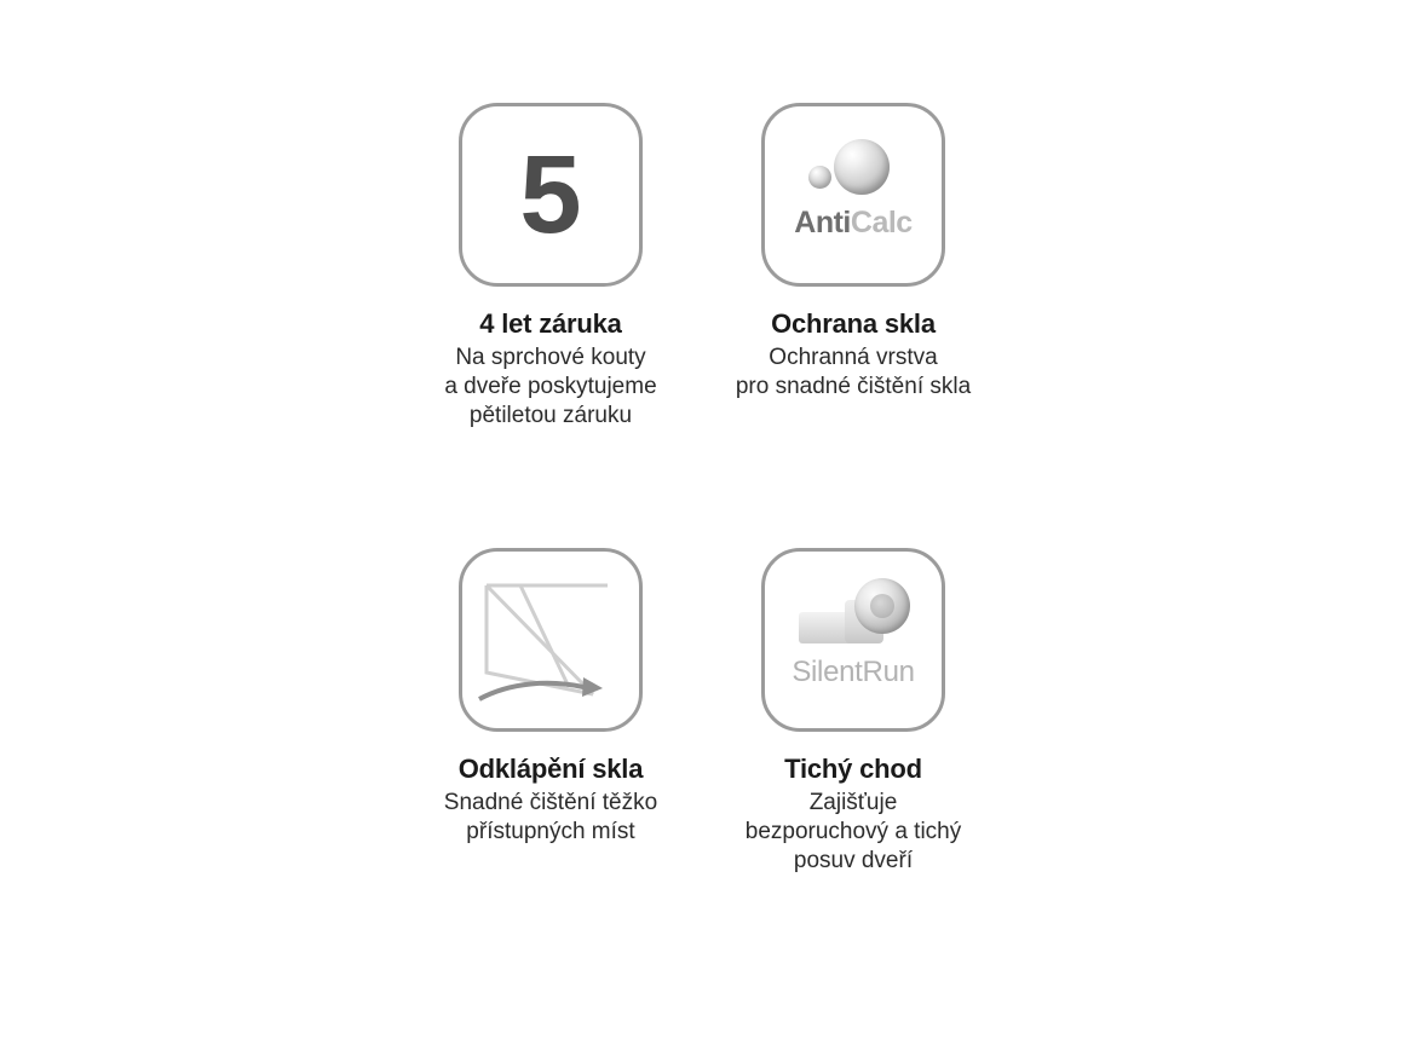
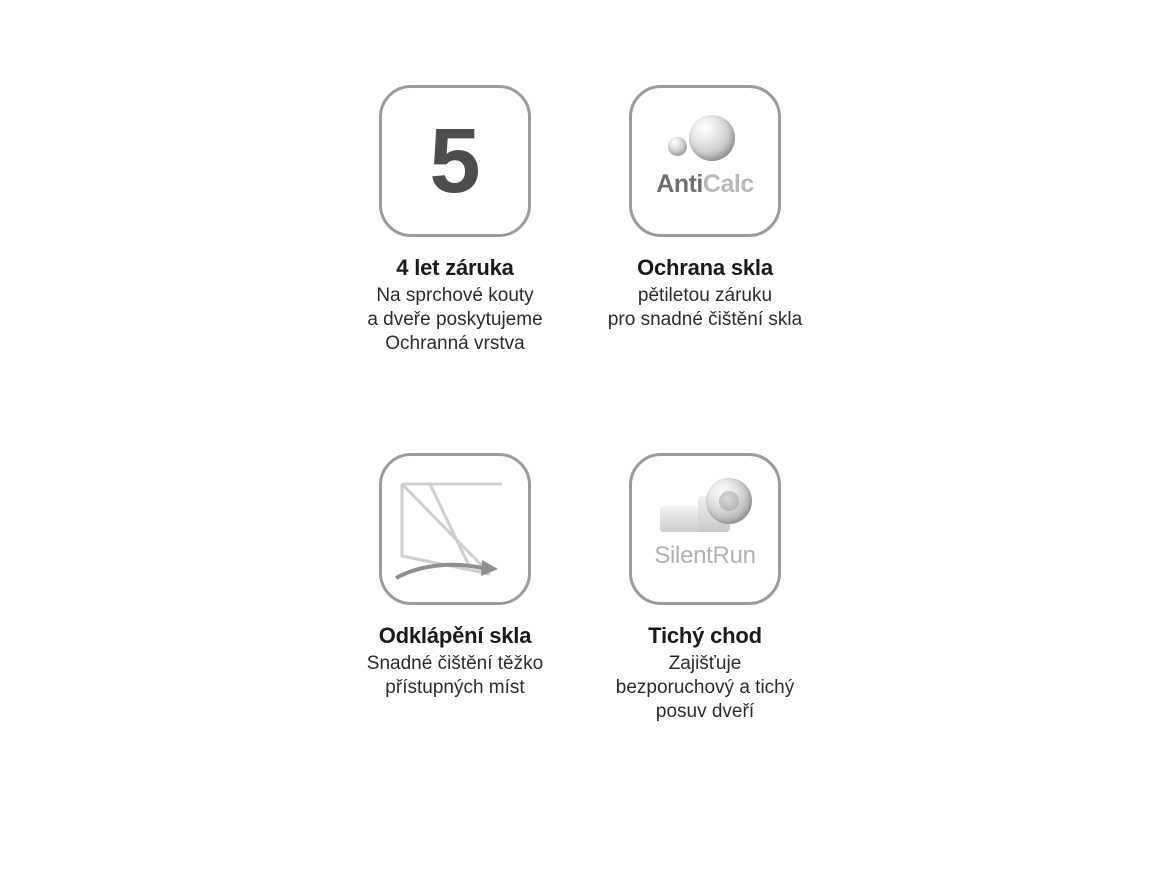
  5
  4 let záruka
  Na sprchové kouty
  a dveře poskytujeme
- pětiletou záruku
+ Ochranná vrstva
  AntiCalc
  Ochrana skla
- Ochranná vrstva
+ pětiletou záruku
  pro snadné čištění skla
  Odklápění skla
  Snadné čištění těžko
  přístupných míst
  SilentRun
  Tichý chod
  Zajišťuje
  bezporuchový a tichý
  posuv dveří
